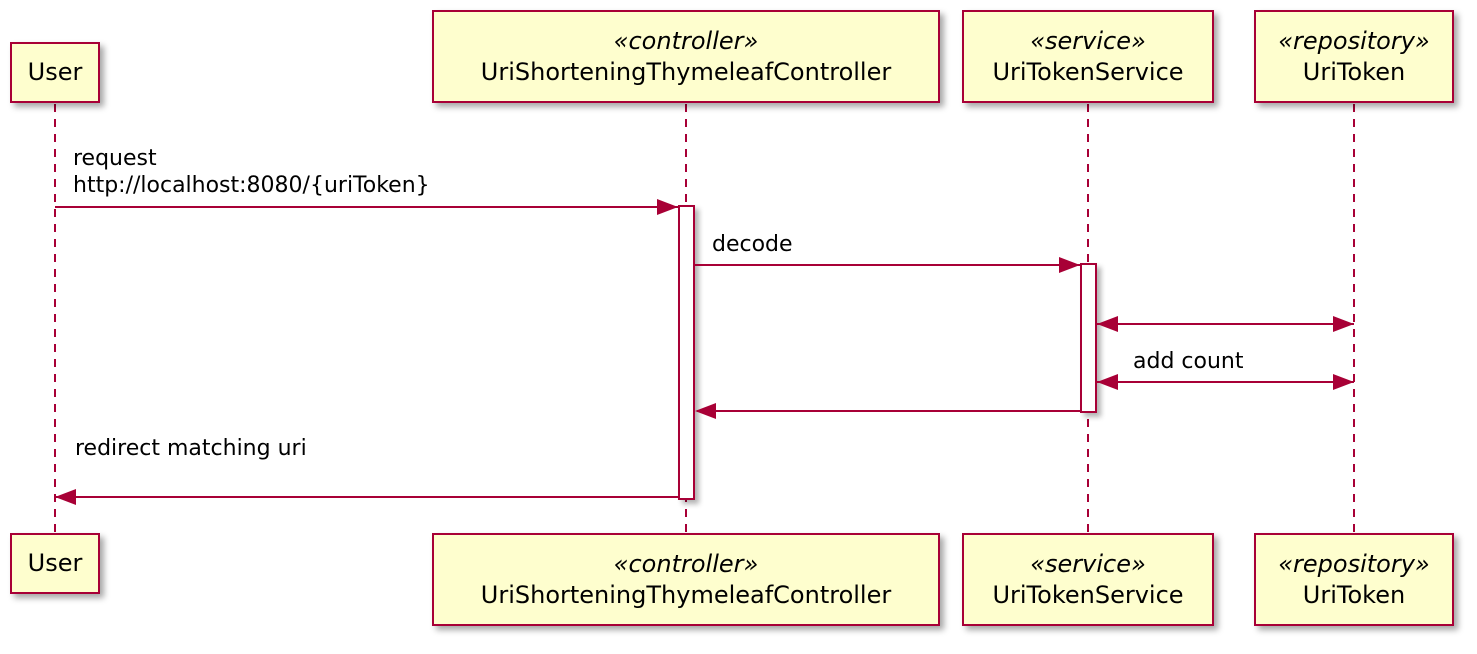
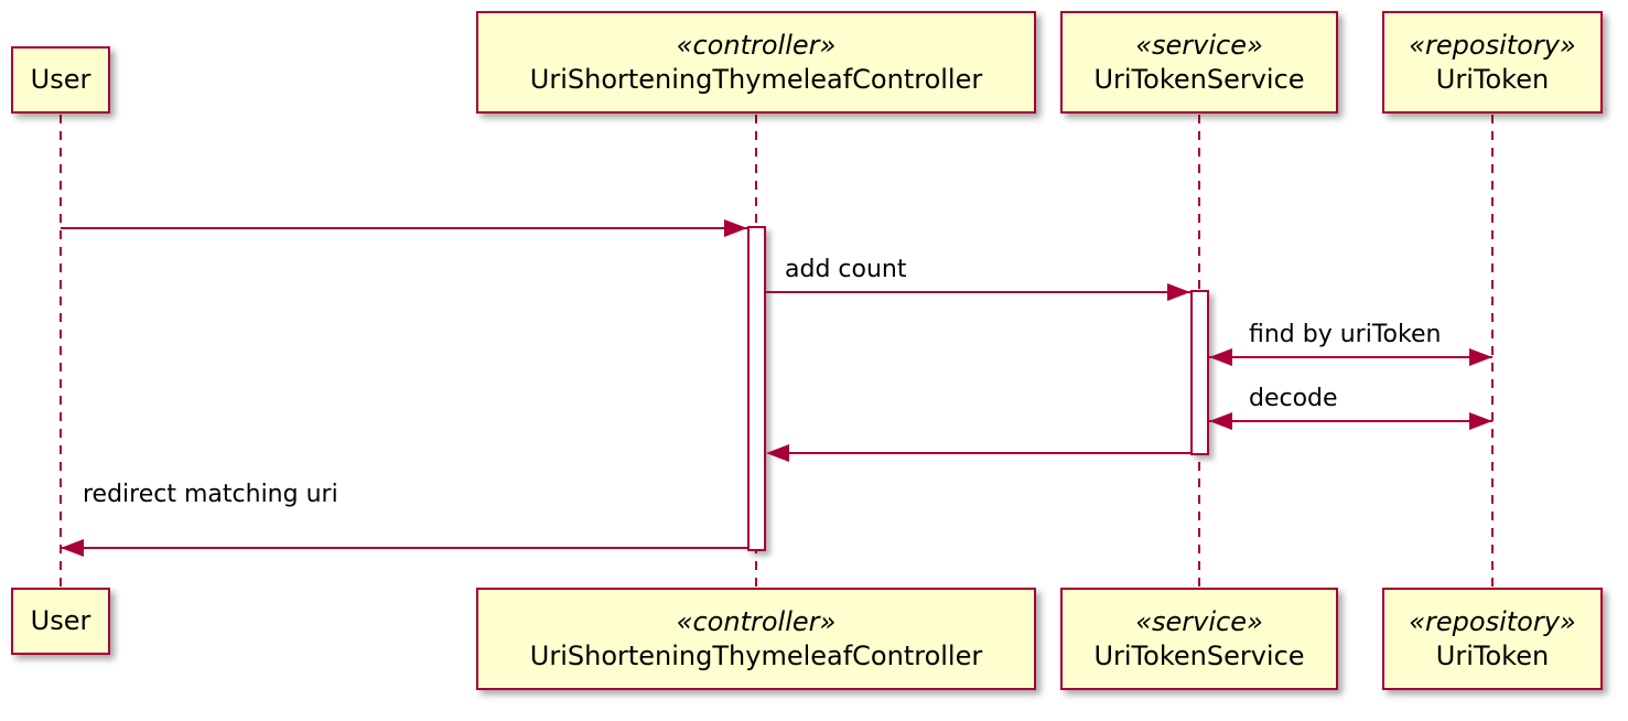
  User
  «controller»
  UriShorteningThymeleafController
  «service»
  UriTokenService
  «repository»
  UriToken
- request
- http://localhost:8080/{uriToken}
- decode
+ add count
+ find by uriToken
- add count
+ decode
  redirect matching uri
  User
  «controller»
  UriShorteningThymeleafController
  «service»
  UriTokenService
  «repository»
  UriToken
